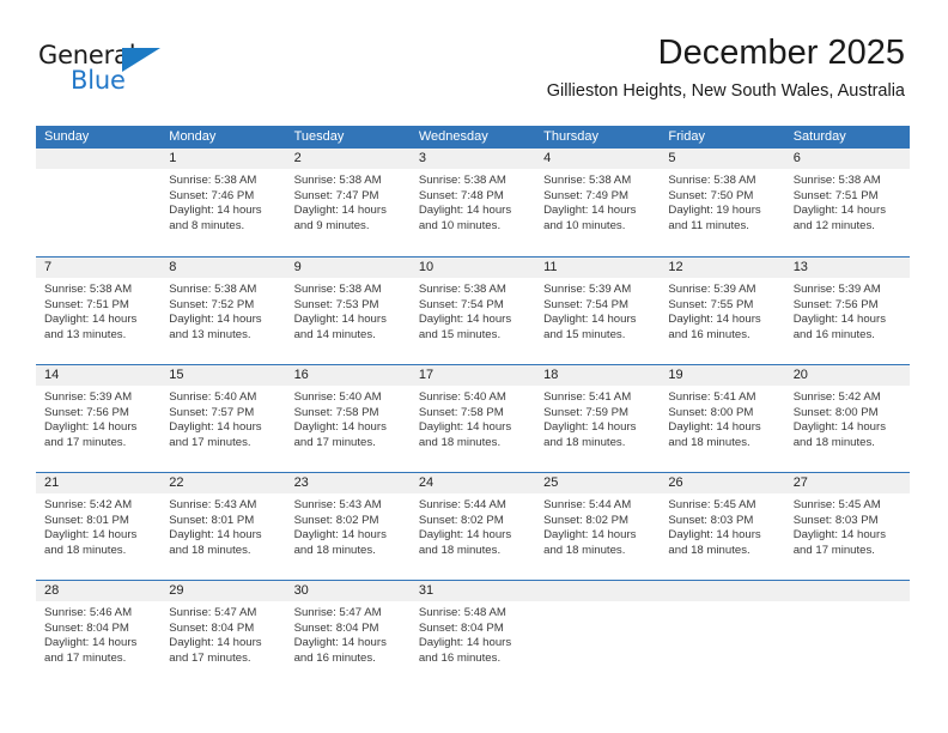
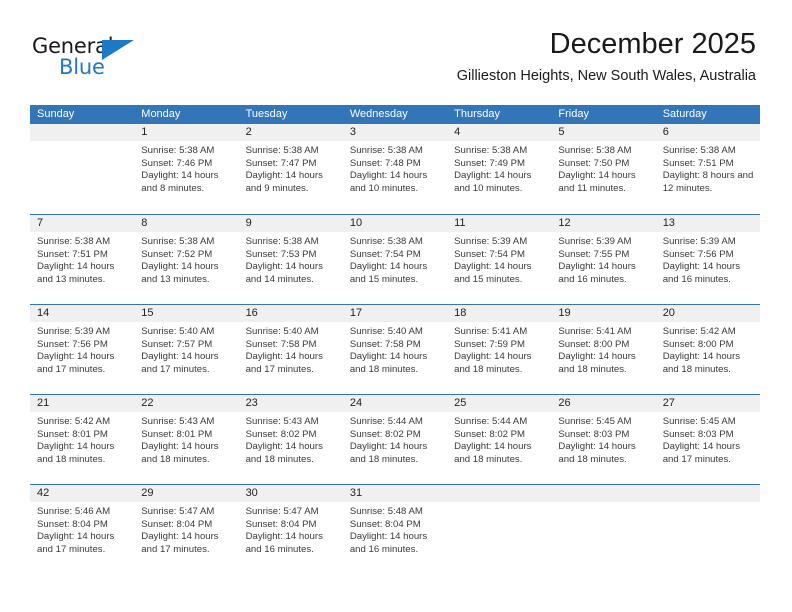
  General
  Blue
  December 2025
  Gillieston Heights, New South Wales, Australia
  Sunday
  Monday
  Tuesday
  Wednesday
  Thursday
  Friday
  Saturday
  1
  Sunrise: 5:38 AM
  Sunset: 7:46 PM
  Daylight: 14 hours and 8 minutes.
  2
  Sunrise: 5:38 AM
  Sunset: 7:47 PM
  Daylight: 14 hours and 9 minutes.
  3
  Sunrise: 5:38 AM
  Sunset: 7:48 PM
  Daylight: 14 hours and 10 minutes.
  4
  Sunrise: 5:38 AM
  Sunset: 7:49 PM
  Daylight: 14 hours and 10 minutes.
  5
  Sunrise: 5:38 AM
  Sunset: 7:50 PM
- Daylight: 19 hours and 11 minutes.
+ Daylight: 14 hours and 11 minutes.
  6
  Sunrise: 5:38 AM
  Sunset: 7:51 PM
- Daylight: 14 hours and 12 minutes.
+ Daylight: 8 hours and 12 minutes.
  7
  Sunrise: 5:38 AM
  Sunset: 7:51 PM
  Daylight: 14 hours and 13 minutes.
  8
  Sunrise: 5:38 AM
  Sunset: 7:52 PM
  Daylight: 14 hours and 13 minutes.
  9
  Sunrise: 5:38 AM
  Sunset: 7:53 PM
  Daylight: 14 hours and 14 minutes.
  10
  Sunrise: 5:38 AM
  Sunset: 7:54 PM
  Daylight: 14 hours and 15 minutes.
  11
  Sunrise: 5:39 AM
  Sunset: 7:54 PM
  Daylight: 14 hours and 15 minutes.
  12
  Sunrise: 5:39 AM
  Sunset: 7:55 PM
  Daylight: 14 hours and 16 minutes.
  13
  Sunrise: 5:39 AM
  Sunset: 7:56 PM
  Daylight: 14 hours and 16 minutes.
  14
  Sunrise: 5:39 AM
  Sunset: 7:56 PM
  Daylight: 14 hours and 17 minutes.
  15
  Sunrise: 5:40 AM
  Sunset: 7:57 PM
  Daylight: 14 hours and 17 minutes.
  16
  Sunrise: 5:40 AM
  Sunset: 7:58 PM
  Daylight: 14 hours and 17 minutes.
  17
  Sunrise: 5:40 AM
  Sunset: 7:58 PM
  Daylight: 14 hours and 18 minutes.
  18
  Sunrise: 5:41 AM
  Sunset: 7:59 PM
  Daylight: 14 hours and 18 minutes.
  19
  Sunrise: 5:41 AM
  Sunset: 8:00 PM
  Daylight: 14 hours and 18 minutes.
  20
  Sunrise: 5:42 AM
  Sunset: 8:00 PM
  Daylight: 14 hours and 18 minutes.
  21
  Sunrise: 5:42 AM
  Sunset: 8:01 PM
  Daylight: 14 hours and 18 minutes.
  22
  Sunrise: 5:43 AM
  Sunset: 8:01 PM
  Daylight: 14 hours and 18 minutes.
  23
  Sunrise: 5:43 AM
  Sunset: 8:02 PM
  Daylight: 14 hours and 18 minutes.
  24
  Sunrise: 5:44 AM
  Sunset: 8:02 PM
  Daylight: 14 hours and 18 minutes.
  25
  Sunrise: 5:44 AM
  Sunset: 8:02 PM
  Daylight: 14 hours and 18 minutes.
  26
  Sunrise: 5:45 AM
  Sunset: 8:03 PM
  Daylight: 14 hours and 18 minutes.
  27
  Sunrise: 5:45 AM
  Sunset: 8:03 PM
  Daylight: 14 hours and 17 minutes.
- 28
+ 42
  Sunrise: 5:46 AM
  Sunset: 8:04 PM
  Daylight: 14 hours and 17 minutes.
  29
  Sunrise: 5:47 AM
  Sunset: 8:04 PM
  Daylight: 14 hours and 17 minutes.
  30
  Sunrise: 5:47 AM
  Sunset: 8:04 PM
  Daylight: 14 hours and 16 minutes.
  31
  Sunrise: 5:48 AM
  Sunset: 8:04 PM
  Daylight: 14 hours and 16 minutes.
